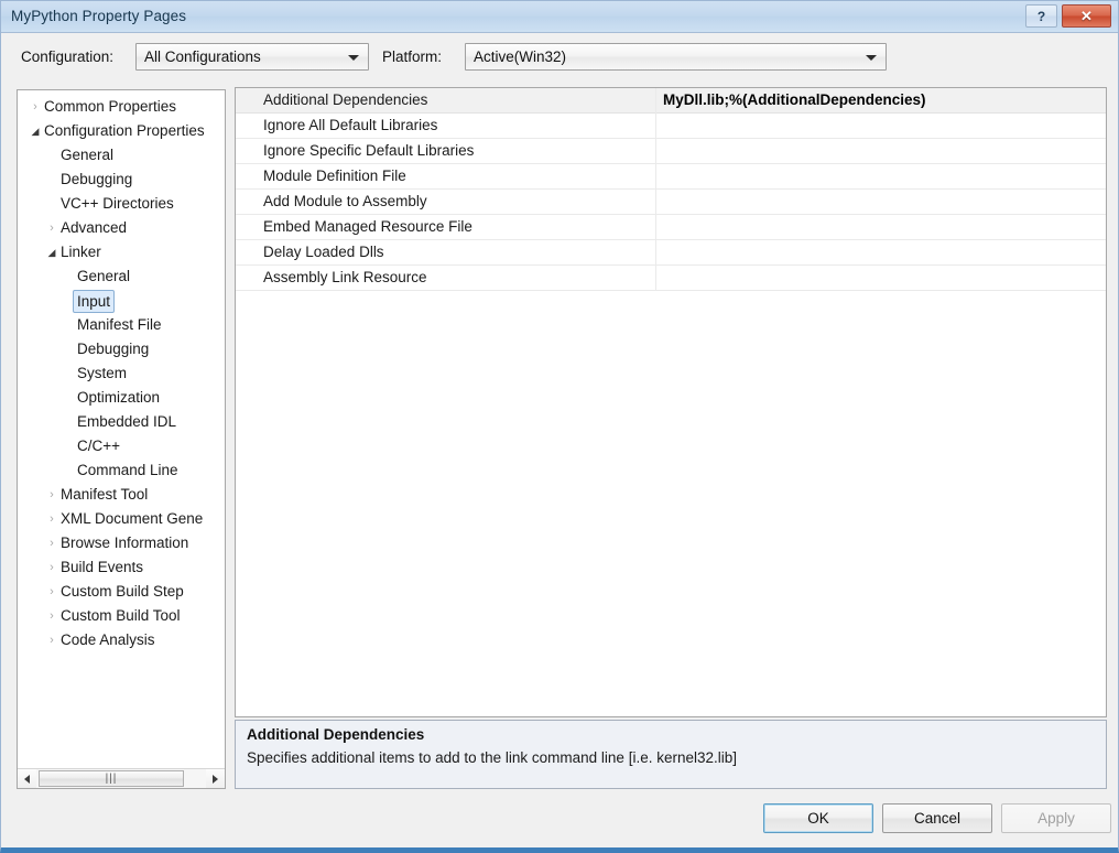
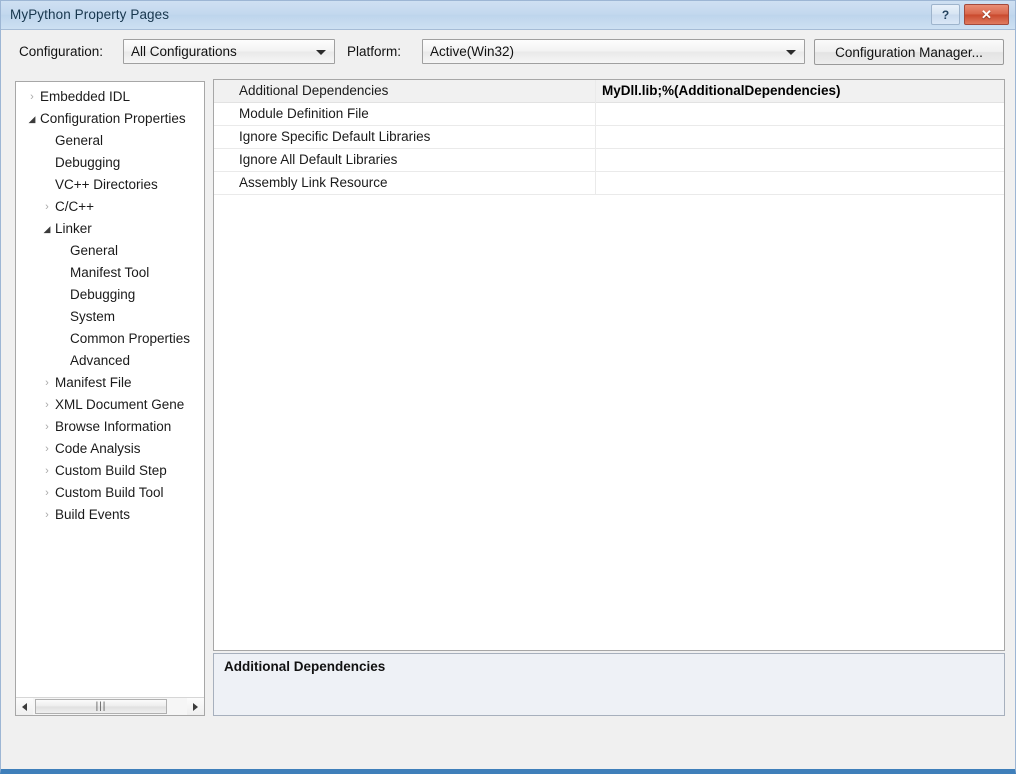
  MyPython Property Pages
  ?
  ✕
  Configuration:
  All Configurations
  Platform:
  Active(Win32)
+ Configuration Manager...
  ›
- Common Properties
+ Embedded IDL
  ◢
  Configuration Properties
  General
  Debugging
  VC++ Directories
  ›
- Advanced
+ C/C++
  ◢
  Linker
  General
- Input
- Manifest File
+ Manifest Tool
  Debugging
  System
- Optimization
- Embedded IDL
+ Common Properties
- C/C++
+ Advanced
- Command Line
  ›
- Manifest Tool
+ Manifest File
  ›
  XML Document Gene
  ›
  Browse Information
  ›
- Build Events
+ Code Analysis
  ›
  Custom Build Step
  ›
  Custom Build Tool
  ›
- Code Analysis
+ Build Events
  |||
  Additional Dependencies
  MyDll.lib;%(AdditionalDependencies)
- Ignore All Default Libraries
+ Module Definition File
  Ignore Specific Default Libraries
- Module Definition File
+ Ignore All Default Libraries
- Add Module to Assembly
- Embed Managed Resource File
- Delay Loaded Dlls
  Assembly Link Resource
  Additional Dependencies
- Specifies additional items to add to the link command line [i.e. kernel32.lib]
- OK
- Cancel
- Apply
